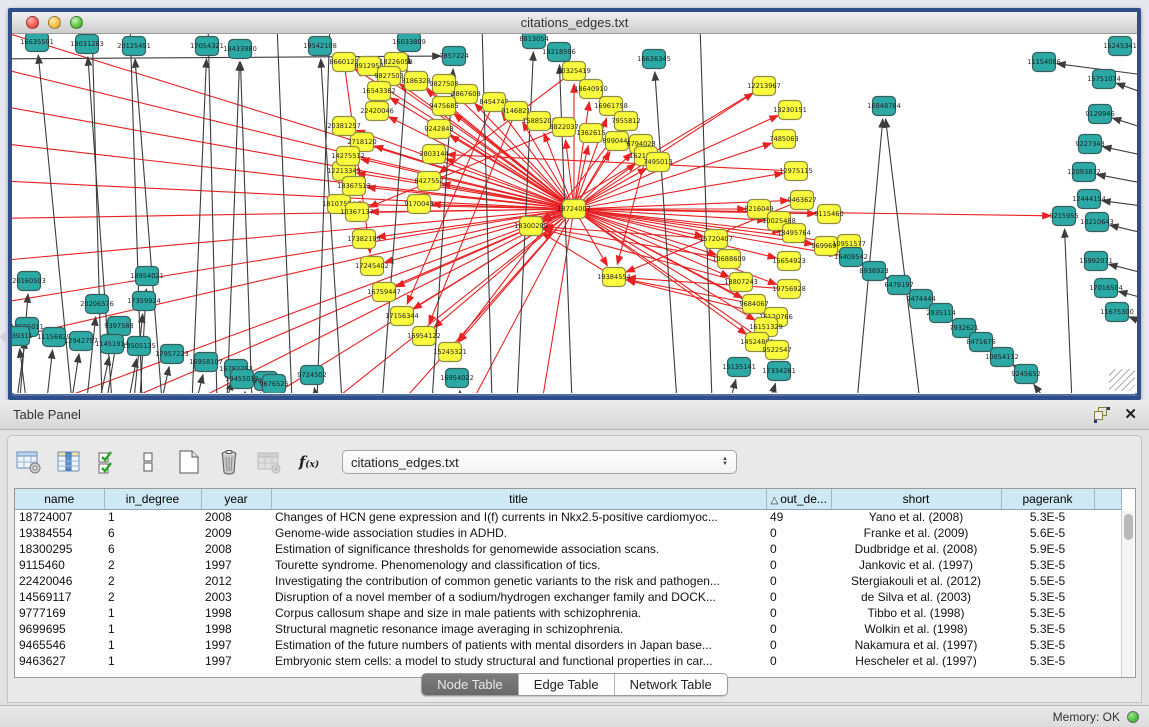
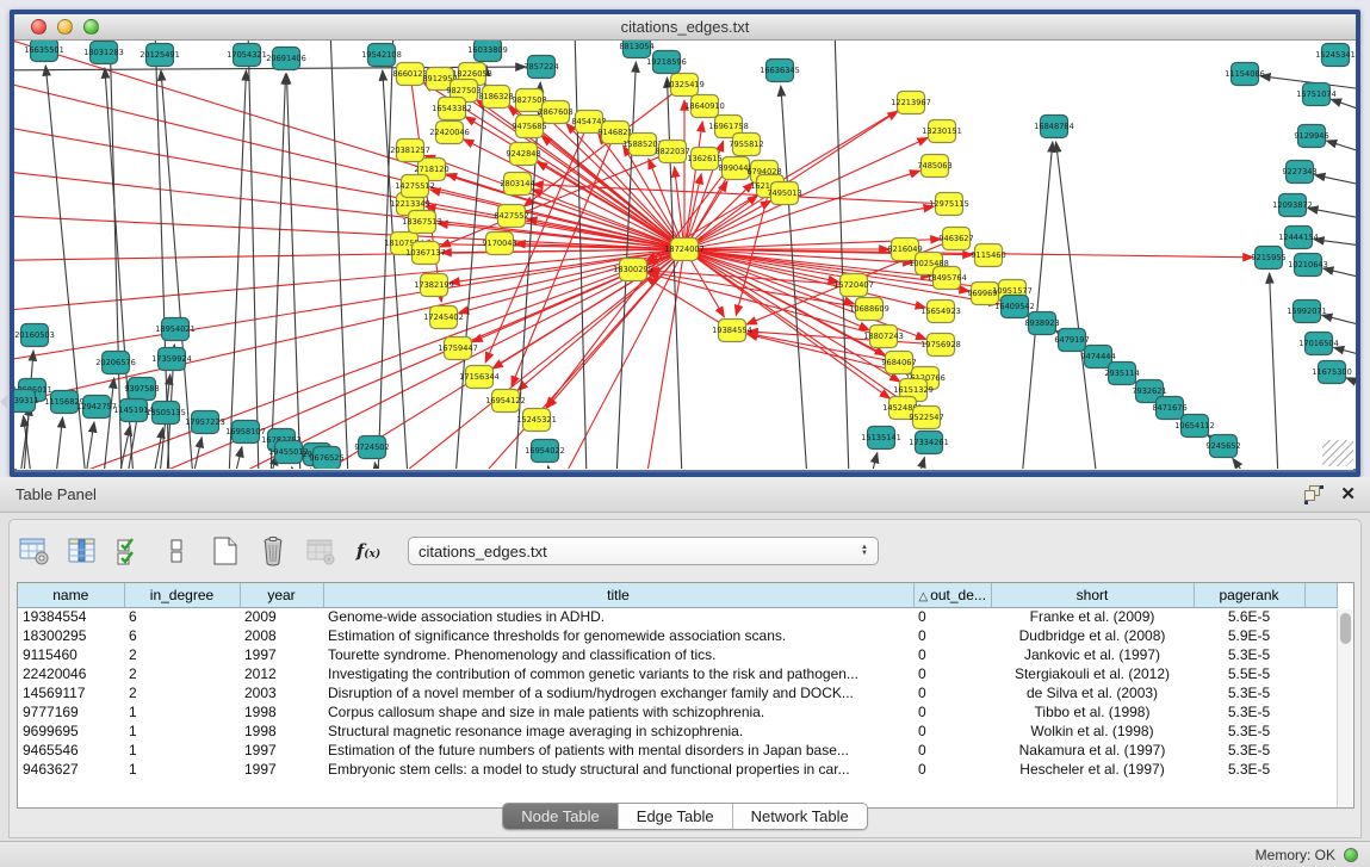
  citations_edges.txt
  18724007
  8660123
  891295
  18226058
  9827503
  8186328
  16543382
  9827508
  2867608
  22420046
  9475685
  845474
  9146821
  1588520
  2718120
  2803144
  1362615
  12213349
  8427552
  181075
  9170043
  10325419
  18640910
  16961758
  7955812
  899044
  6794028
  7495013
  14275512
  18367513
  10367137
  17382199
  17245402
  16759447
  17156344
  16954122
  15245321
  12213967
  13230151
  7485063
  12975115
  9463627
  8216049
  10025488
  18495764
  969969
  15654923
  9115460
  19384554
  15720407
  10688609
  18807243
  19756928
  9684067
  16151329
  145248
  9522547
  18300295
  10951577
  16635501
  18031283
  20125491
  17054321
- 18433980
+ 20691406
  19542108
  16033809
  7857224
  8813054
  19218596
  16636345
  11154086
  15751074
  9129946
  9227343
  12093872
  12444154
  9215955
  10210643
  15992071
  17016504
  11675300
  16848784
  16409542
  8938923
  6479197
  9474444
  2935114
  7932621
  8471676
  10654112
  9245652
  20206576
  17359924
  9397588
  13505135
  11451914
  17957223
  16958107
  39311
  11156829
  12942757
  20160503
  18954021
  15135141
  17334261
  19455012
  9676525
  16954022
  9724502
  15245341
  Table Panel
  ✕
  f(x)
  citations_edges.txt
  name	in_degree	year	title	△ out_de...	short	pagerank
- 18724007	1	2008	Changes of HCN gene expression and I(f) currents in Nkx2.5-positive cardiomyoc...	49	Yano et al. (2008)	5.3E-5
  19384554	6	2009	Genome-wide association studies in ADHD.	0	Franke et al. (2009)	5.6E-5
  18300295	6	2008	Estimation of significance thresholds for genomewide association scans.	0	Dudbridge et al. (2008)	5.9E-5
  9115460	2	1997	Tourette syndrome. Phenomenology and classification of tics.	0	Jankovic et al. (1997)	5.3E-5
  22420046	2	2012	Investigating the contribution of common genetic variants to the risk and pathogen...	0	Stergiakouli et al. (2012)	5.5E-5
  14569117	2	2003	Disruption of a novel member of a sodium/hydrogen exchanger family and DOCK...	0	de Silva et al. (2003)	5.3E-5
  9777169	1	1998	Corpus callosum shape and size in male patients with schizophrenia.	0	Tibbo et al. (1998)	5.3E-5
  9699695	1	1998	Structural magnetic resonance image averaging in schizophrenia.	0	Wolkin et al. (1998)	5.3E-5
  9465546	1	1997	Estimation of the future numbers of patients with mental disorders in Japan base...	0	Nakamura et al. (1997)	5.3E-5
  9463627	1	1997	Embryonic stem cells: a model to study structural and functional properties in car...	0	Hescheler et al. (1997)	5.3E-5
  Node Table
  Edge Table
  Network Table
  Memory: OK
